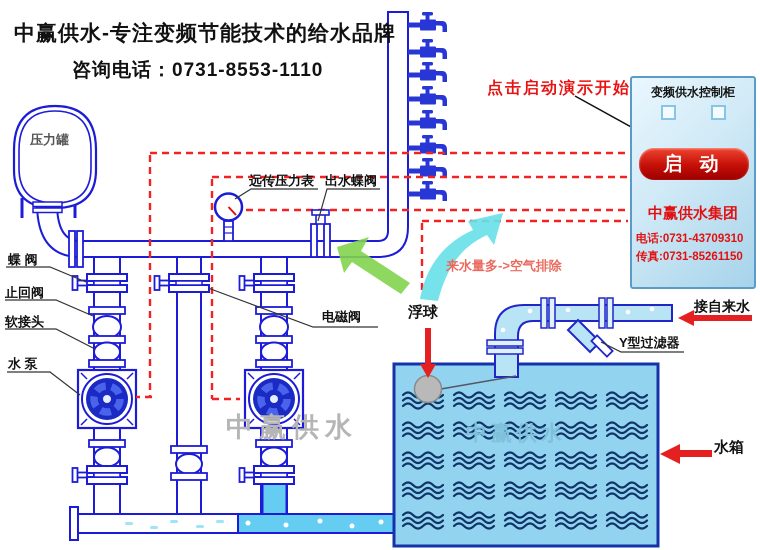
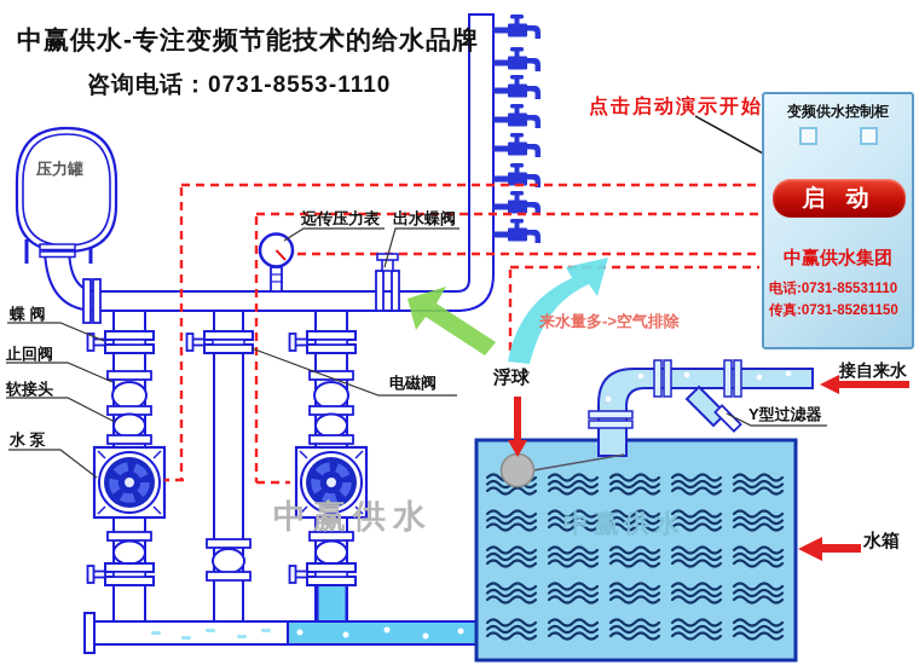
  中赢供水-专注变频节能技术的给水品牌
  咨询电话：0731-8553-1110
  点击启动演示开始
  来水量多->空气排除
  压力罐
  蝶 阀
  止回阀
  软接头
  水 泵
  远传压力表
  出水蝶阀
  电磁阀
  浮球
  接自来水
  Y型过滤器
  水箱
  中赢供水
  中赢供水
  变频供水控制柜
  启 动
  中赢供水集团
- 电话:0731-43709310
+ 电话:0731-85531110
  传真:0731-85261150
